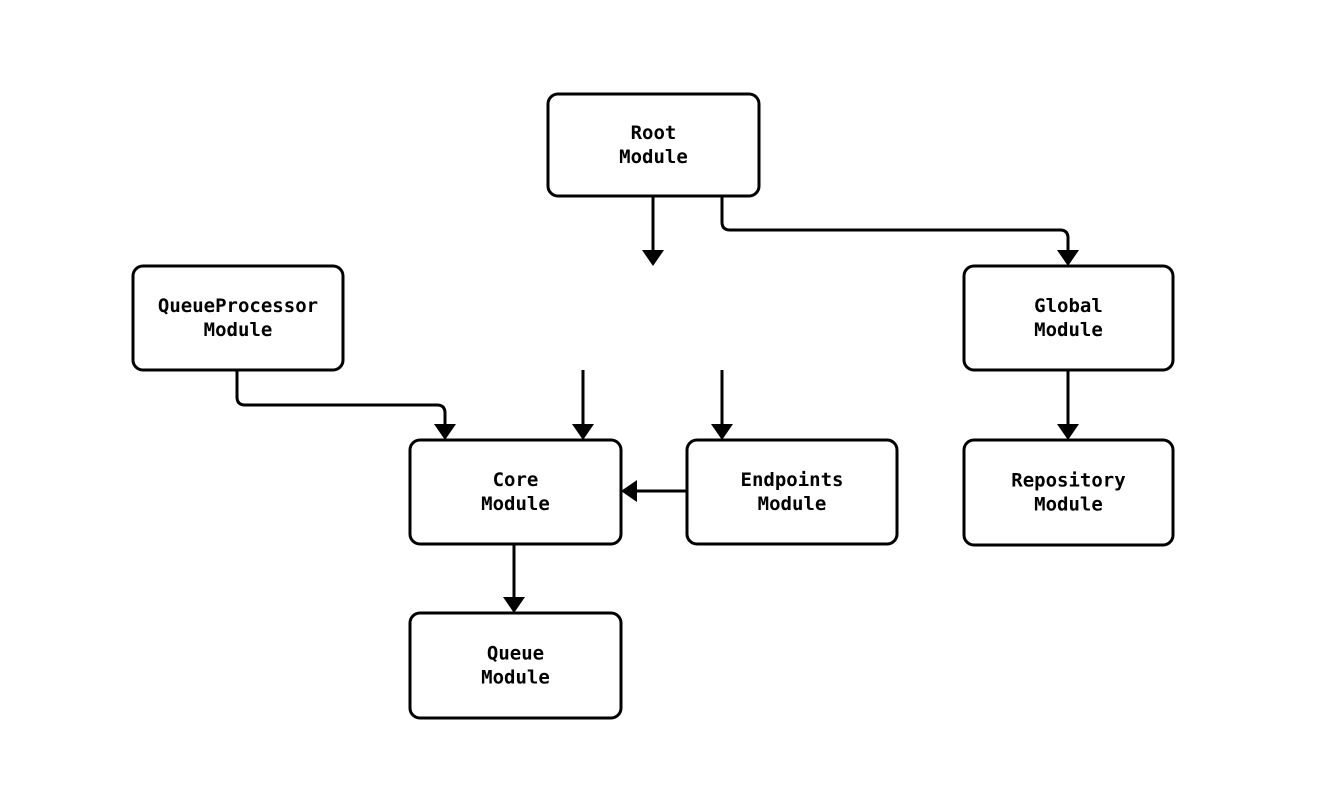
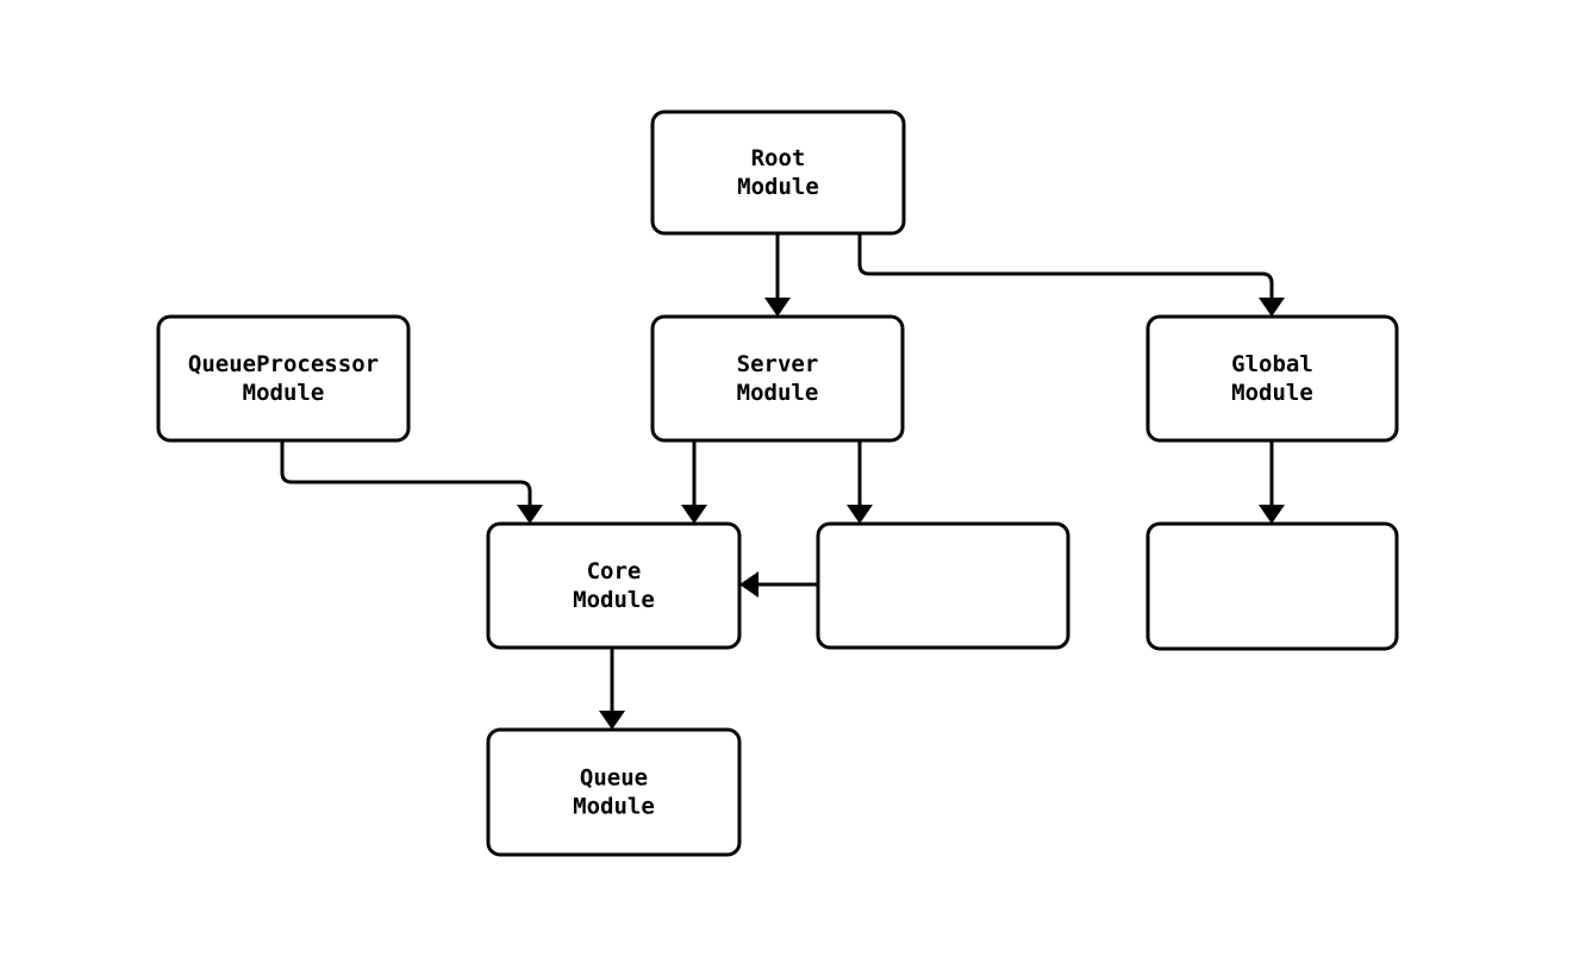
  Root Module
  QueueProcessor Module
+ Server Module
  Global Module
  Core Module
- Endpoints Module
- Repository Module
  Queue Module
